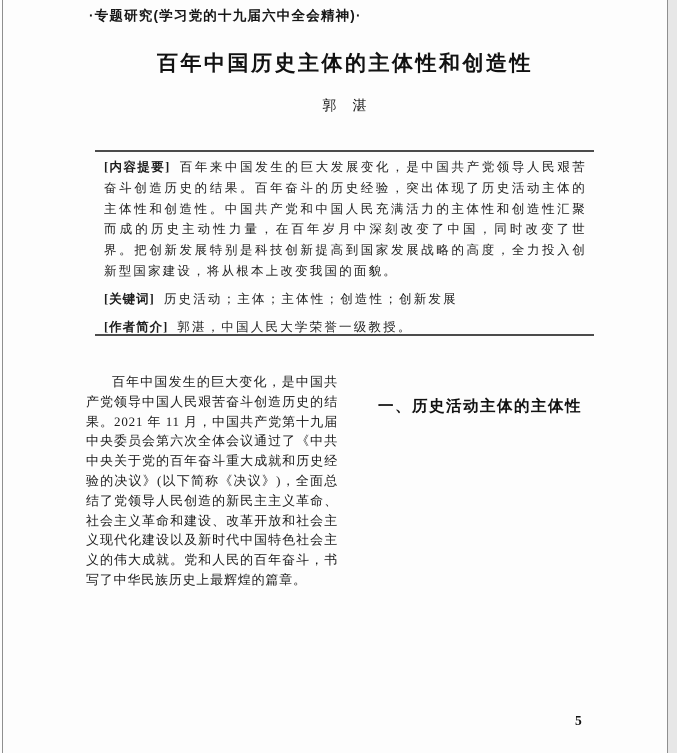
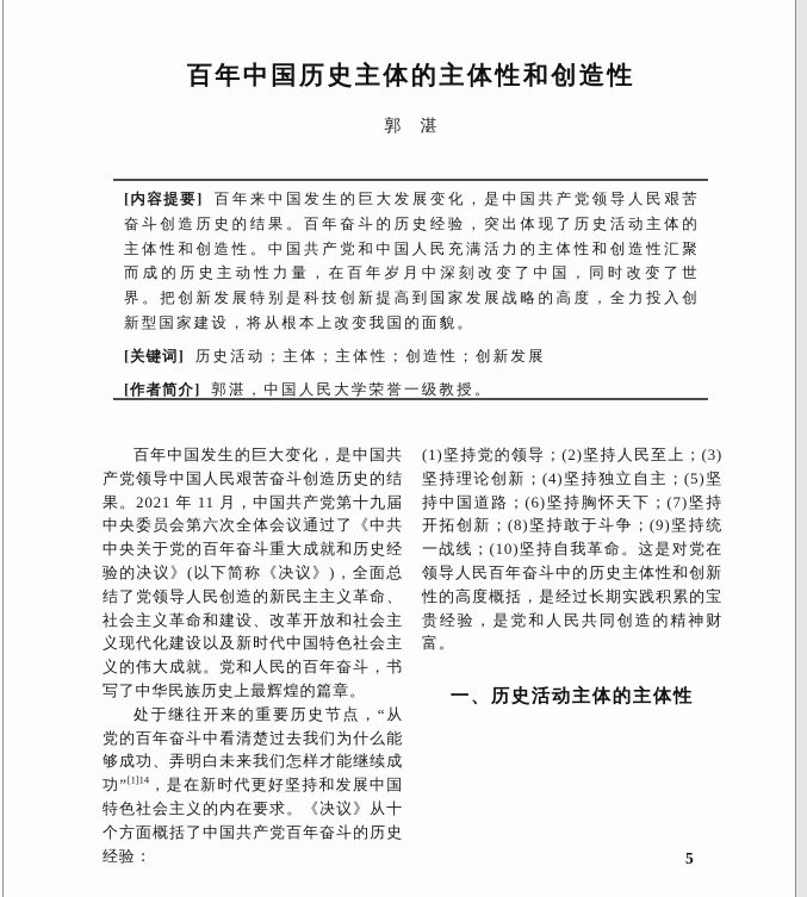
- ·专题研究(学习党的十九届六中全会精神)·
  百年中国历史主体的主体性和创造性
  郭 湛
  [内容提要] 百年来中国发生的巨大发展变化，是中国共产党领导人民艰苦奋斗创造历史的结果。百年奋斗的历史经验，突出体现了历史活动主体的主体性和创造性。中国共产党和中国人民充满活力的主体性和创造性汇聚而成的历史主动性力量，在百年岁月中深刻改变了中国，同时改变了世界。把创新发展特别是科技创新提高到国家发展战略的高度，全力投入创新型国家建设，将从根本上改变我国的面貌。
  [关键词] 历史活动；主体；主体性；创造性；创新发展
  [作者简介] 郭湛，中国人民大学荣誉一级教授。
  百年中国发生的巨大变化，是中国共产党领导中国人民艰苦奋斗创造历史的结果。2021 年 11 月，中国共产党第十九届中央委员会第六次全体会议通过了《中共中央关于党的百年奋斗重大成就和历史经验的决议》(以下简称《决议》)，全面总结了党领导人民创造的新民主主义革命、社会主义革命和建设、改革开放和社会主义现代化建设以及新时代中国特色社会主义的伟大成就。党和人民的百年奋斗，书写了中华民族历史上最辉煌的篇章。
+ 处于继往开来的重要历史节点，“从党的百年奋斗中看清楚过去我们为什么能够成功、弄明白未来我们怎样才能继续成功”[1]14，是在新时代更好坚持和发展中国特色社会主义的内在要求。《决议》从十个方面概括了中国共产党百年奋斗的历史经验：
+ (1)坚持党的领导；(2)坚持人民至上；(3)坚持理论创新；(4)坚持独立自主；(5)坚持中国道路；(6)坚持胸怀天下；(7)坚持开拓创新；(8)坚持敢于斗争；(9)坚持统一战线；(10)坚持自我革命。这是对党在领导人民百年奋斗中的历史主体性和创新性的高度概括，是经过长期实践积累的宝贵经验，是党和人民共同创造的精神财富。
  一、历史活动主体的主体性
  5
